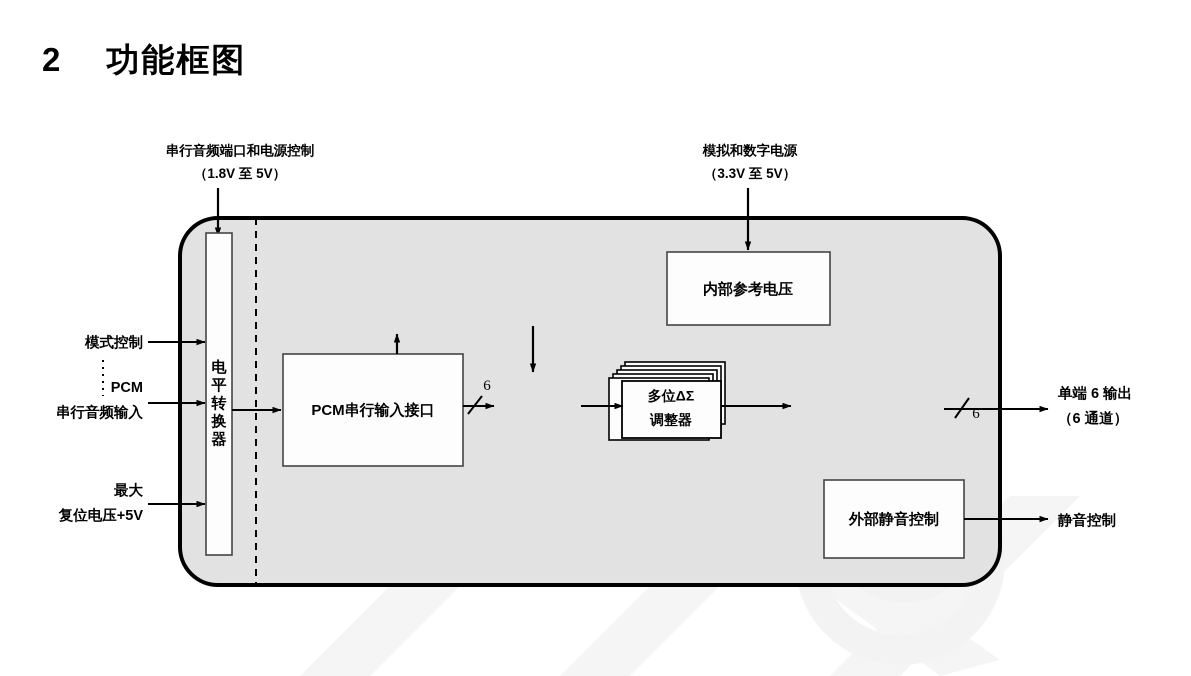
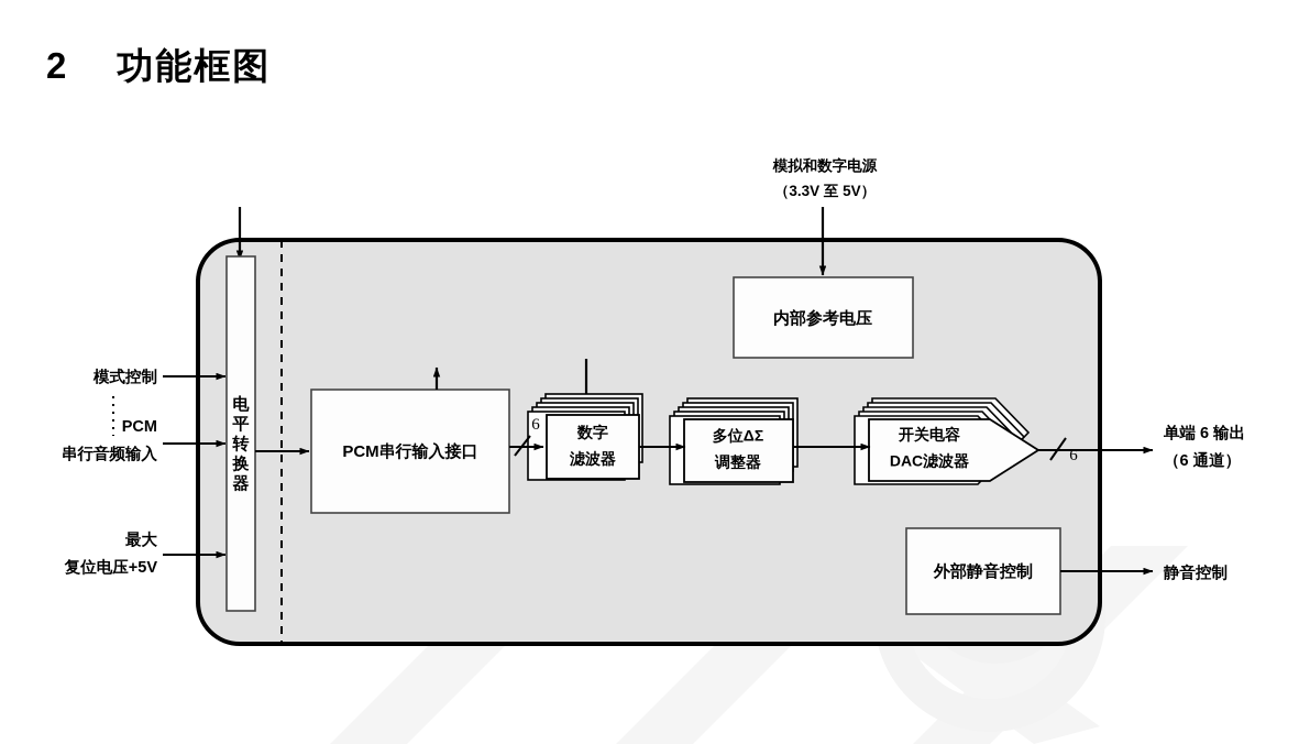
  2
  功能框图
- 串行音频端口和电源控制
- （1.8V 至 5V）
  模拟和数字电源
  （3.3V 至 5V）
  模式控制
  PCM
  串行音频输入
  最大
  复位电压+5V
  电
  平
  转
  换
  器
  PCM串行输入接口
+ 数字
+ 滤波器
  6
  多位ΔΣ
  调整器
+ 开关电容
+ DAC滤波器
  内部参考电压
  外部静音控制
  6
  单端 6 输出
  （6 通道）
  静音控制
